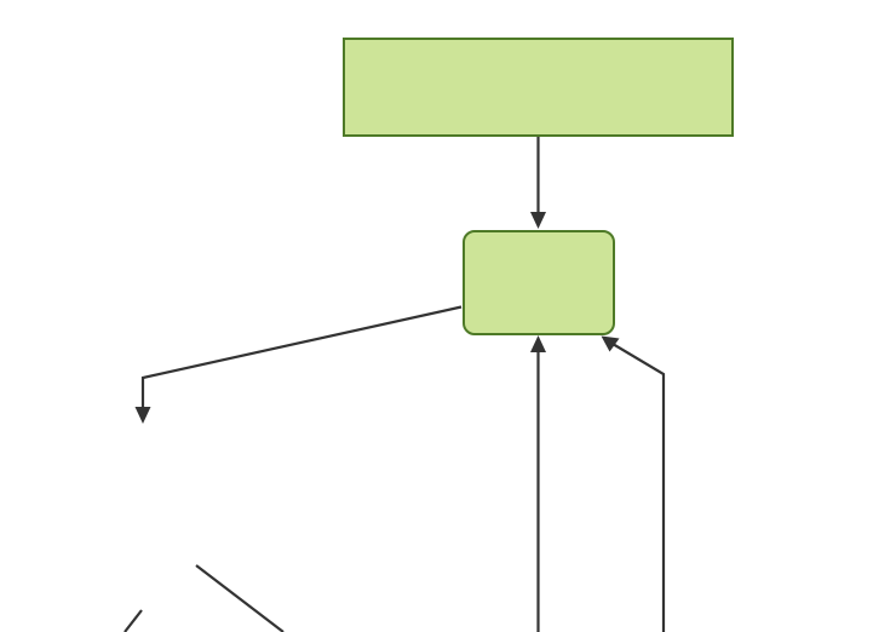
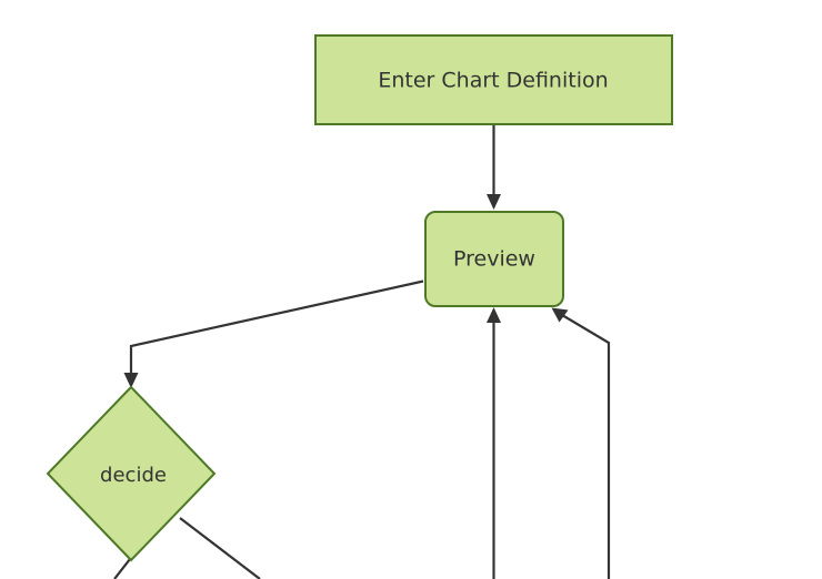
+ Enter Chart Definition
+ Preview
+ decide
